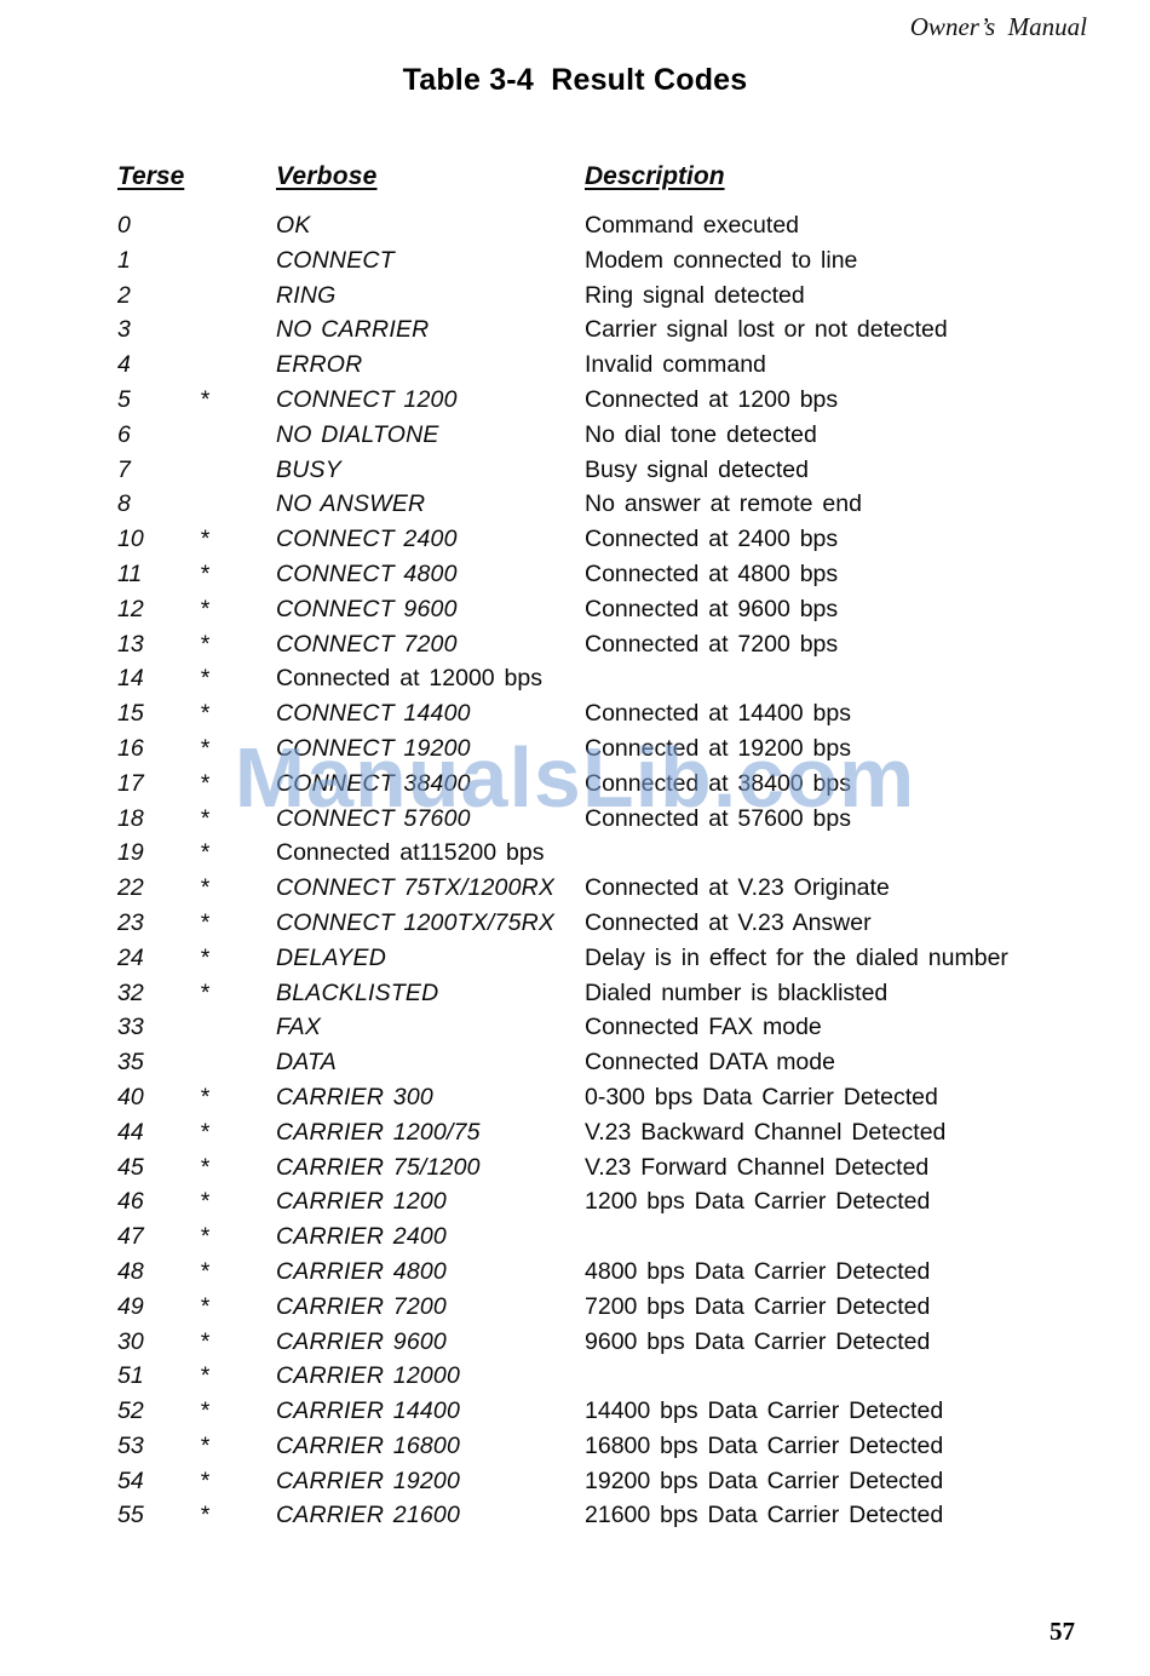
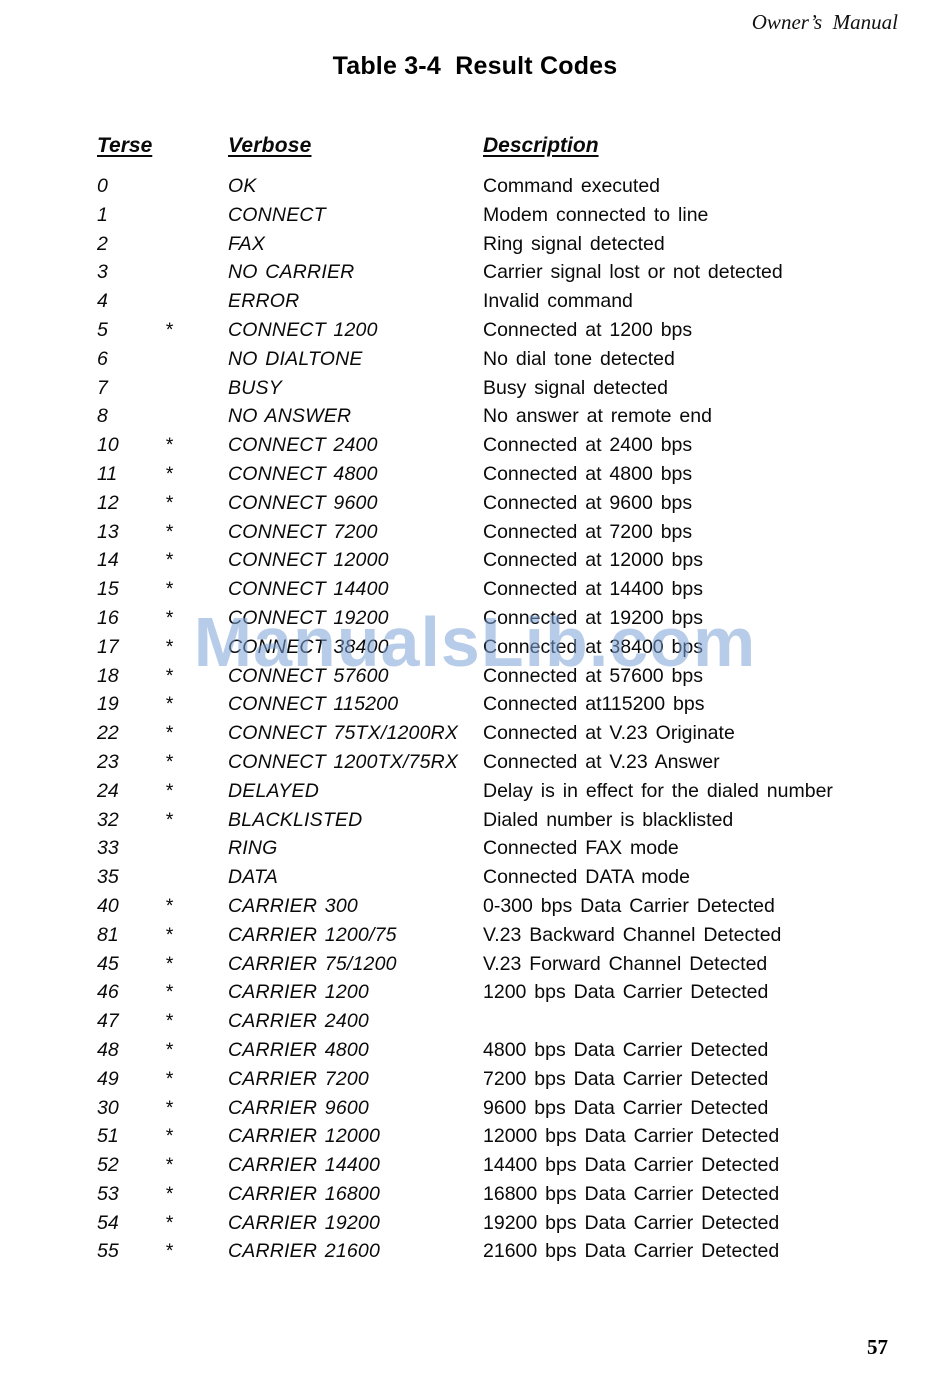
  Owner’s Manual
  Table 3-4 Result Codes
  Terse
  Verbose
  Description
  0
  OK
  Command executed
  1
  CONNECT
  Modem connected to line
  2
- RING
+ FAX
  Ring signal detected
  3
  NO CARRIER
  Carrier signal lost or not detected
  4
  ERROR
  Invalid command
  5
  *
  CONNECT 1200
  Connected at 1200 bps
  6
  NO DIALTONE
  No dial tone detected
  7
  BUSY
  Busy signal detected
  8
  NO ANSWER
  No answer at remote end
  10
  *
  CONNECT 2400
  Connected at 2400 bps
  11
  *
  CONNECT 4800
  Connected at 4800 bps
  12
  *
  CONNECT 9600
  Connected at 9600 bps
  13
  *
  CONNECT 7200
  Connected at 7200 bps
  14
  *
+ CONNECT 12000
  Connected at 12000 bps
  15
  *
  CONNECT 14400
  Connected at 14400 bps
  16
  *
  CONNECT 19200
  Connected at 19200 bps
  17
  *
  CONNECT 38400
  Connected at 38400 bps
  18
  *
  CONNECT 57600
  Connected at 57600 bps
  19
  *
+ CONNECT 115200
  Connected at115200 bps
  22
  *
  CONNECT 75TX/1200RX
  Connected at V.23 Originate
  23
  *
  CONNECT 1200TX/75RX
  Connected at V.23 Answer
  24
  *
  DELAYED
  Delay is in effect for the dialed number
  32
  *
  BLACKLISTED
  Dialed number is blacklisted
  33
- FAX
+ RING
  Connected FAX mode
  35
  DATA
  Connected DATA mode
  40
  *
  CARRIER 300
  0-300 bps Data Carrier Detected
- 44
+ 81
  *
  CARRIER 1200/75
  V.23 Backward Channel Detected
  45
  *
  CARRIER 75/1200
  V.23 Forward Channel Detected
  46
  *
  CARRIER 1200
  1200 bps Data Carrier Detected
  47
  *
  CARRIER 2400
  48
  *
  CARRIER 4800
  4800 bps Data Carrier Detected
  49
  *
  CARRIER 7200
  7200 bps Data Carrier Detected
  30
  *
  CARRIER 9600
  9600 bps Data Carrier Detected
  51
  *
  CARRIER 12000
+ 12000 bps Data Carrier Detected
  52
  *
  CARRIER 14400
  14400 bps Data Carrier Detected
  53
  *
  CARRIER 16800
  16800 bps Data Carrier Detected
  54
  *
  CARRIER 19200
  19200 bps Data Carrier Detected
  55
  *
  CARRIER 21600
  21600 bps Data Carrier Detected
  ManualsLib.com
  57
